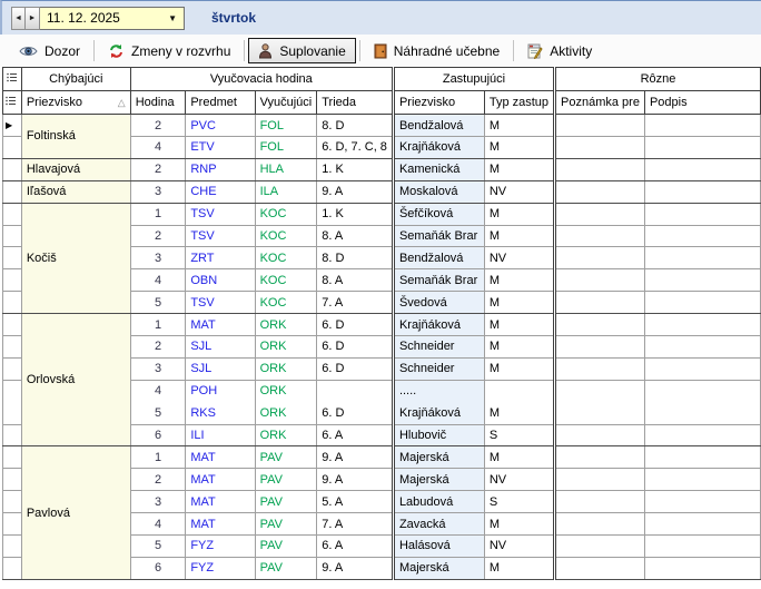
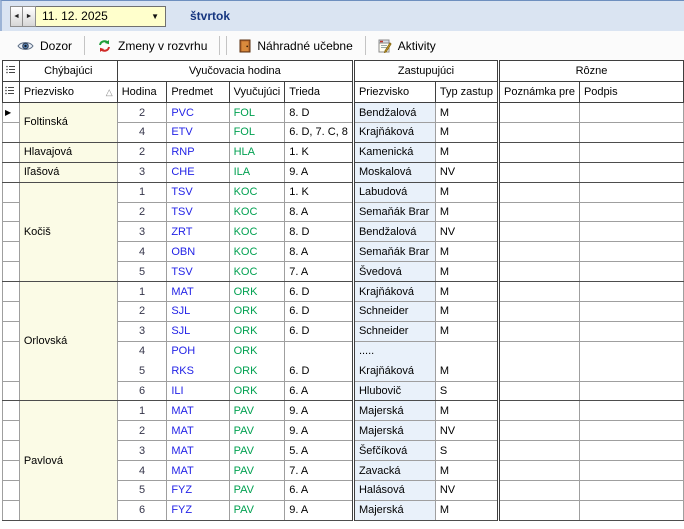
  11. 12. 2025
  ▼
  štvrtok
  Dozor
  Zmeny v rozvrhu
- Suplovanie
  Náhradné učebne
  Aktivity
  	Chýbajúci	Vyučovacia hodina	Zastupujúci	Rôzne
  	Priezvisko △	Hodina	Predmet	Vyučujúci	Trieda	Priezvisko	Typ zastup	Poznámka pre	Podpis
  ▶	Foltinská	2	PVC	FOL	8. D	Bendžalová	M
  	4	ETV	FOL	6. D, 7. C, 8	Krajňáková	M
  	Hlavajová	2	RNP	HLA	1. K	Kamenická	M
  	Iľašová	3	CHE	ILA	9. A	Moskalová	NV
- 	Kočiš	1	TSV	KOC	1. K	Šefčíková	M
+ 	Kočiš	1	TSV	KOC	1. K	Labudová	M
  	2	TSV	KOC	8. A	Semaňák Brar	M
  	3	ZRT	KOC	8. D	Bendžalová	NV
  	4	OBN	KOC	8. A	Semaňák Brar	M
  	5	TSV	KOC	7. A	Švedová	M
  	Orlovská	1	MAT	ORK	6. D	Krajňáková	M
  	2	SJL	ORK	6. D	Schneider	M
  	3	SJL	ORK	6. D	Schneider	M
  	4	POH	ORK		.....
  	5	RKS	ORK	6. D	Krajňáková	M
  	6	ILI	ORK	6. A	Hlubovič	S
  	Pavlová	1	MAT	PAV	9. A	Majerská	M
  	2	MAT	PAV	9. A	Majerská	NV
- 	3	MAT	PAV	5. A	Labudová	S
+ 	3	MAT	PAV	5. A	Šefčíková	S
  	4	MAT	PAV	7. A	Zavacká	M
  	5	FYZ	PAV	6. A	Halásová	NV
  	6	FYZ	PAV	9. A	Majerská	M
